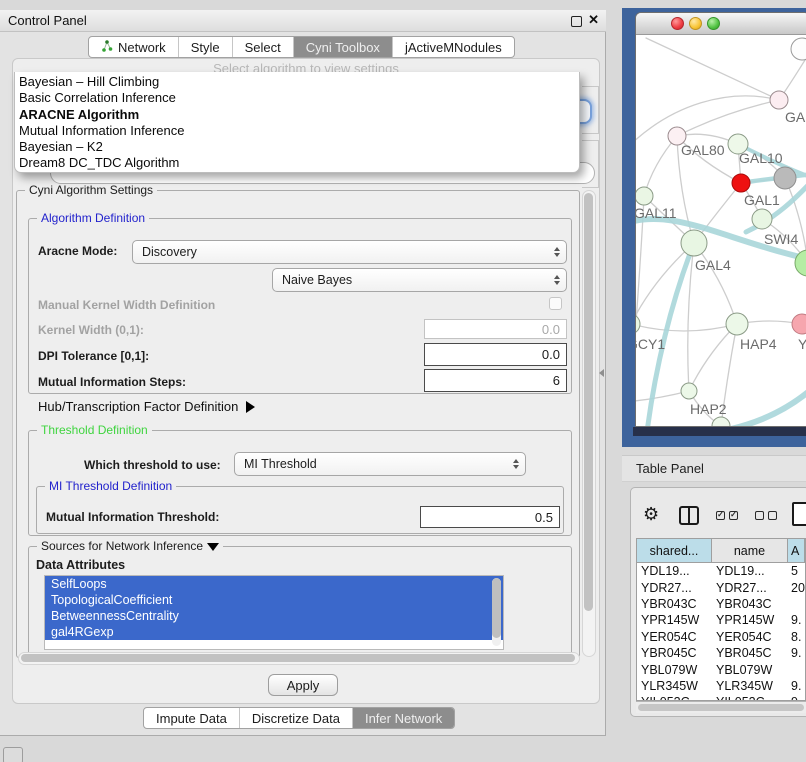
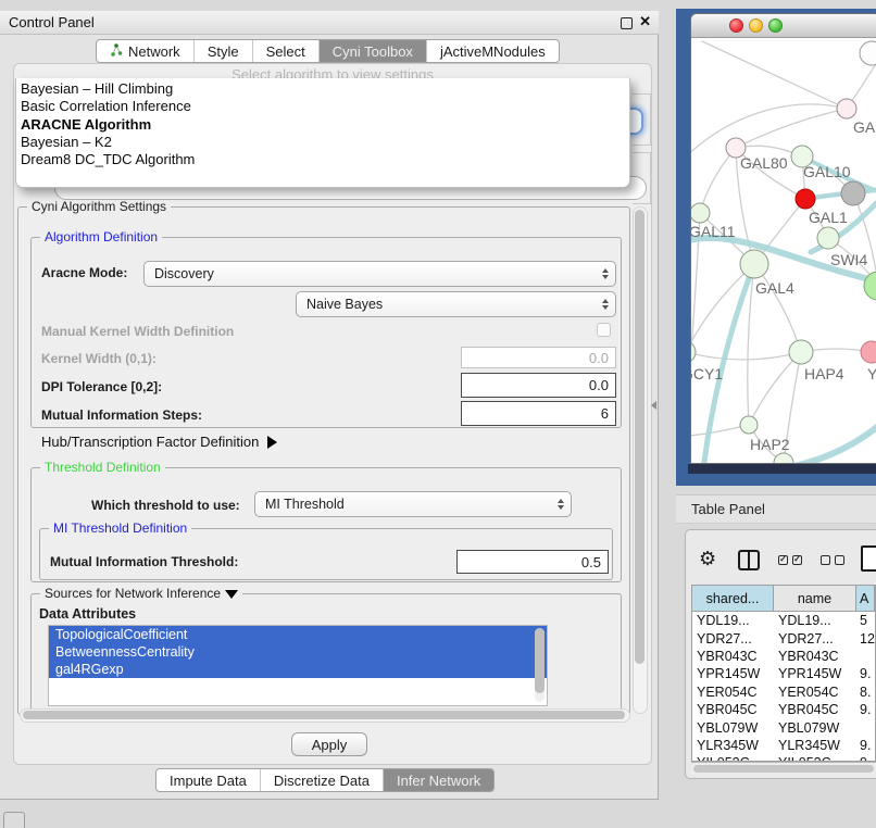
  Control Panel
  ✕
  Network
  Style
  Select
  Cyni Toolbox
  jActiveMNodules
  Select algorithm to view settings
  Bayesian – Hill Climbing
  Basic Correlation Inference
  ARACNE Algorithm
- Mutual Information Inference
  Bayesian – K2
  Dream8 DC_TDC Algorithm
  Cyni Algorithm Settings
  Algorithm Definition
  Aracne Mode:
  Discovery
  Naive Bayes
  Manual Kernel Width Definition
  Kernel Width (0,1):
  0.0
- DPI Tolerance [0,1]:
+ DPI Tolerance [0,2]:
  0.0
  Mutual Information Steps:
  6
  Hub/Transcription Factor Definition
  Threshold Definition
  Which threshold to use:
  MI Threshold
  MI Threshold Definition
  Mutual Information Threshold:
  0.5
  Sources for Network Inference
  Data Attributes
- SelfLoops
  TopologicalCoefficient
  BetweennessCentrality
  gal4RGexp
  Apply
  Impute Data
  Discretize Data
  Infer Network
  GAL80
  GAL10
  GAL1
  GAL11
  SWI4
  GAL4
  CY1
  HAP4
  Y
  HAP2
  Table Panel
  ⚙
  ✓
  ✓
  shared...
  name
  A
  YDL19...
  YDL19...
  5
  YDR27...
  YDR27...
- 20
+ 12
  YBR043C
  YBR043C
  YPR145W
  YPR145W
  9.
  YER054C
  YER054C
  8.
  YBR045C
  YBR045C
  9.
  YBL079W
  YBL079W
  YLR345W
  YLR345W
  9.
